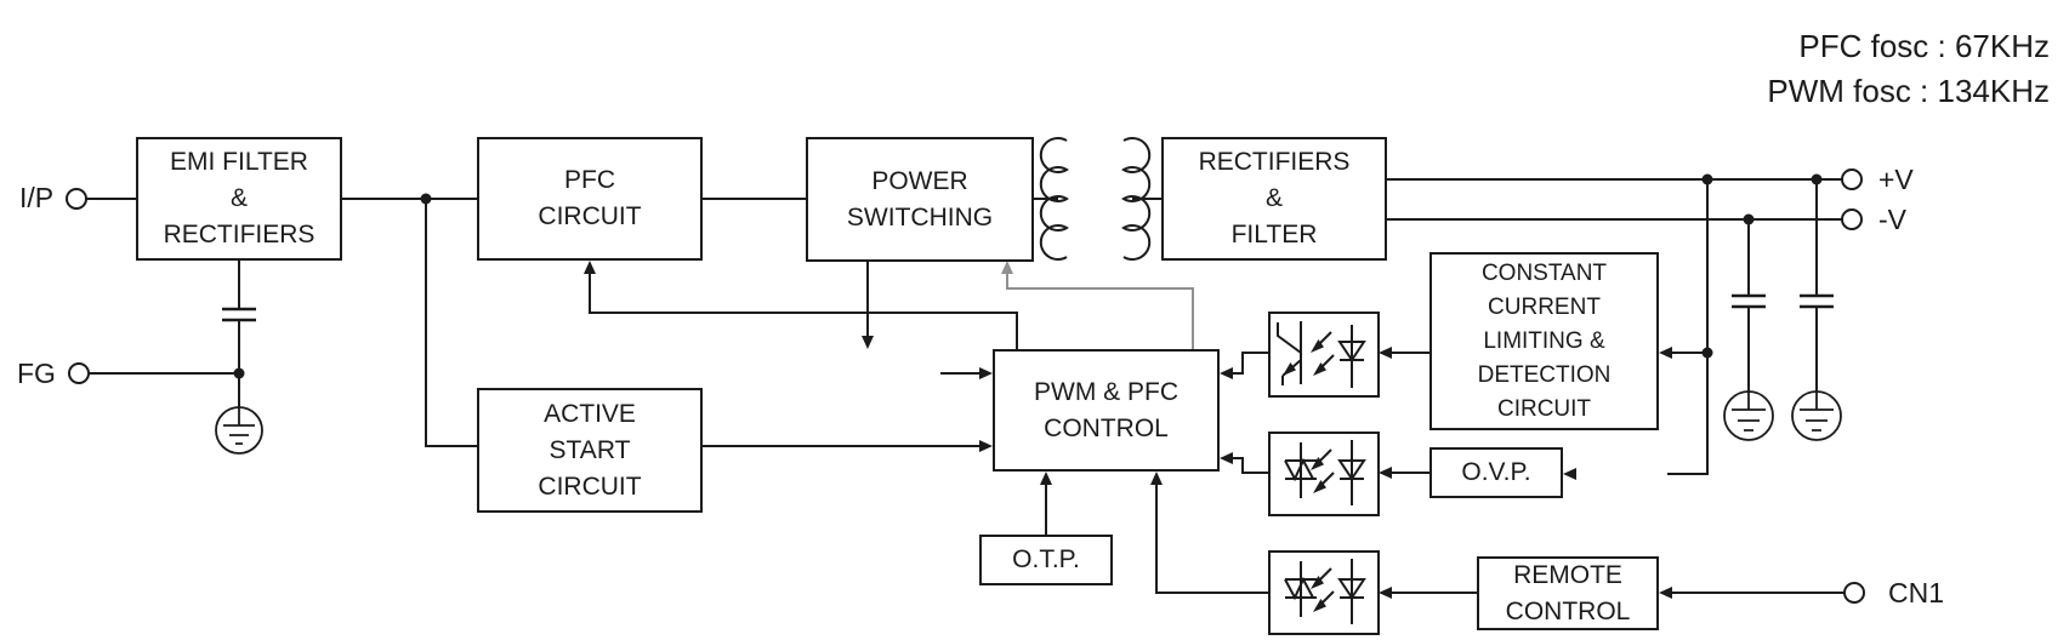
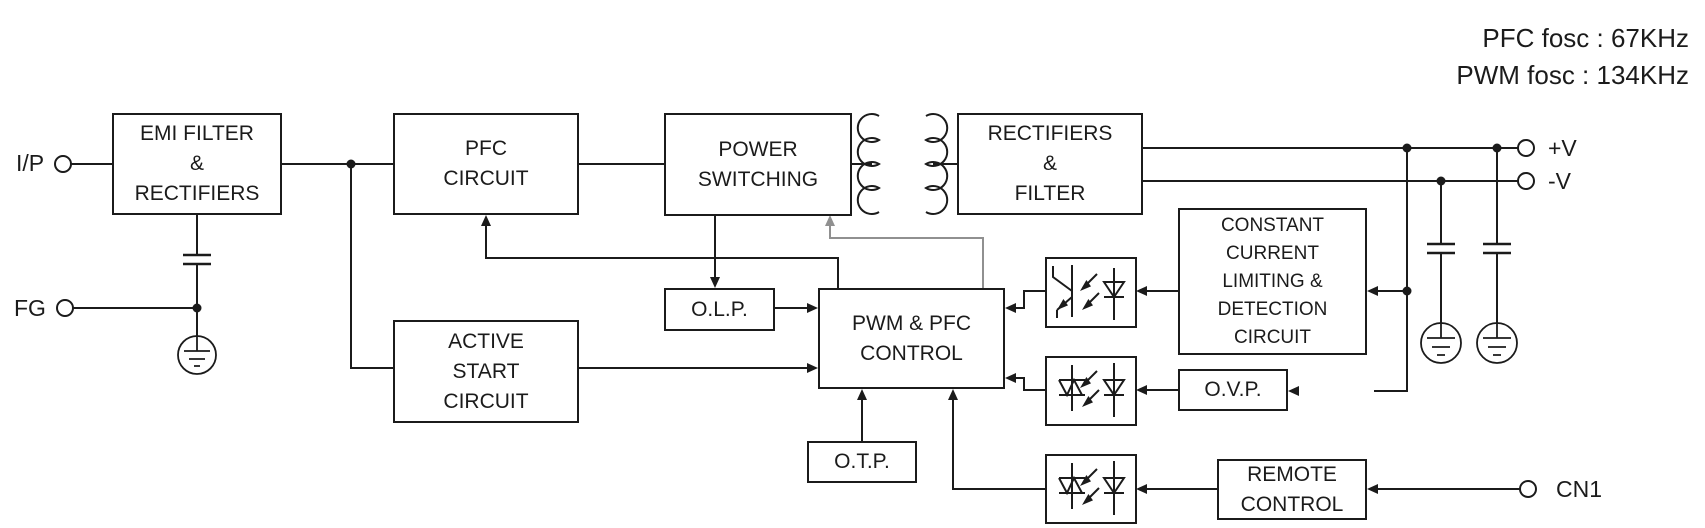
  EMI FILTER
  &
  RECTIFIERS
  PFC
  CIRCUIT
  POWER
  SWITCHING
  RECTIFIERS
  &
  FILTER
  ACTIVE
  START
  CIRCUIT
+ O.L.P.
  PWM & PFC
  CONTROL
  O.T.P.
  CONSTANT
  CURRENT
  LIMITING &
  DETECTION
  CIRCUIT
  O.V.P.
  REMOTE
  CONTROL
  I/P
  FG
  +V
  -V
  CN1
  PFC fosc : 67KHz
  PWM fosc : 134KHz
